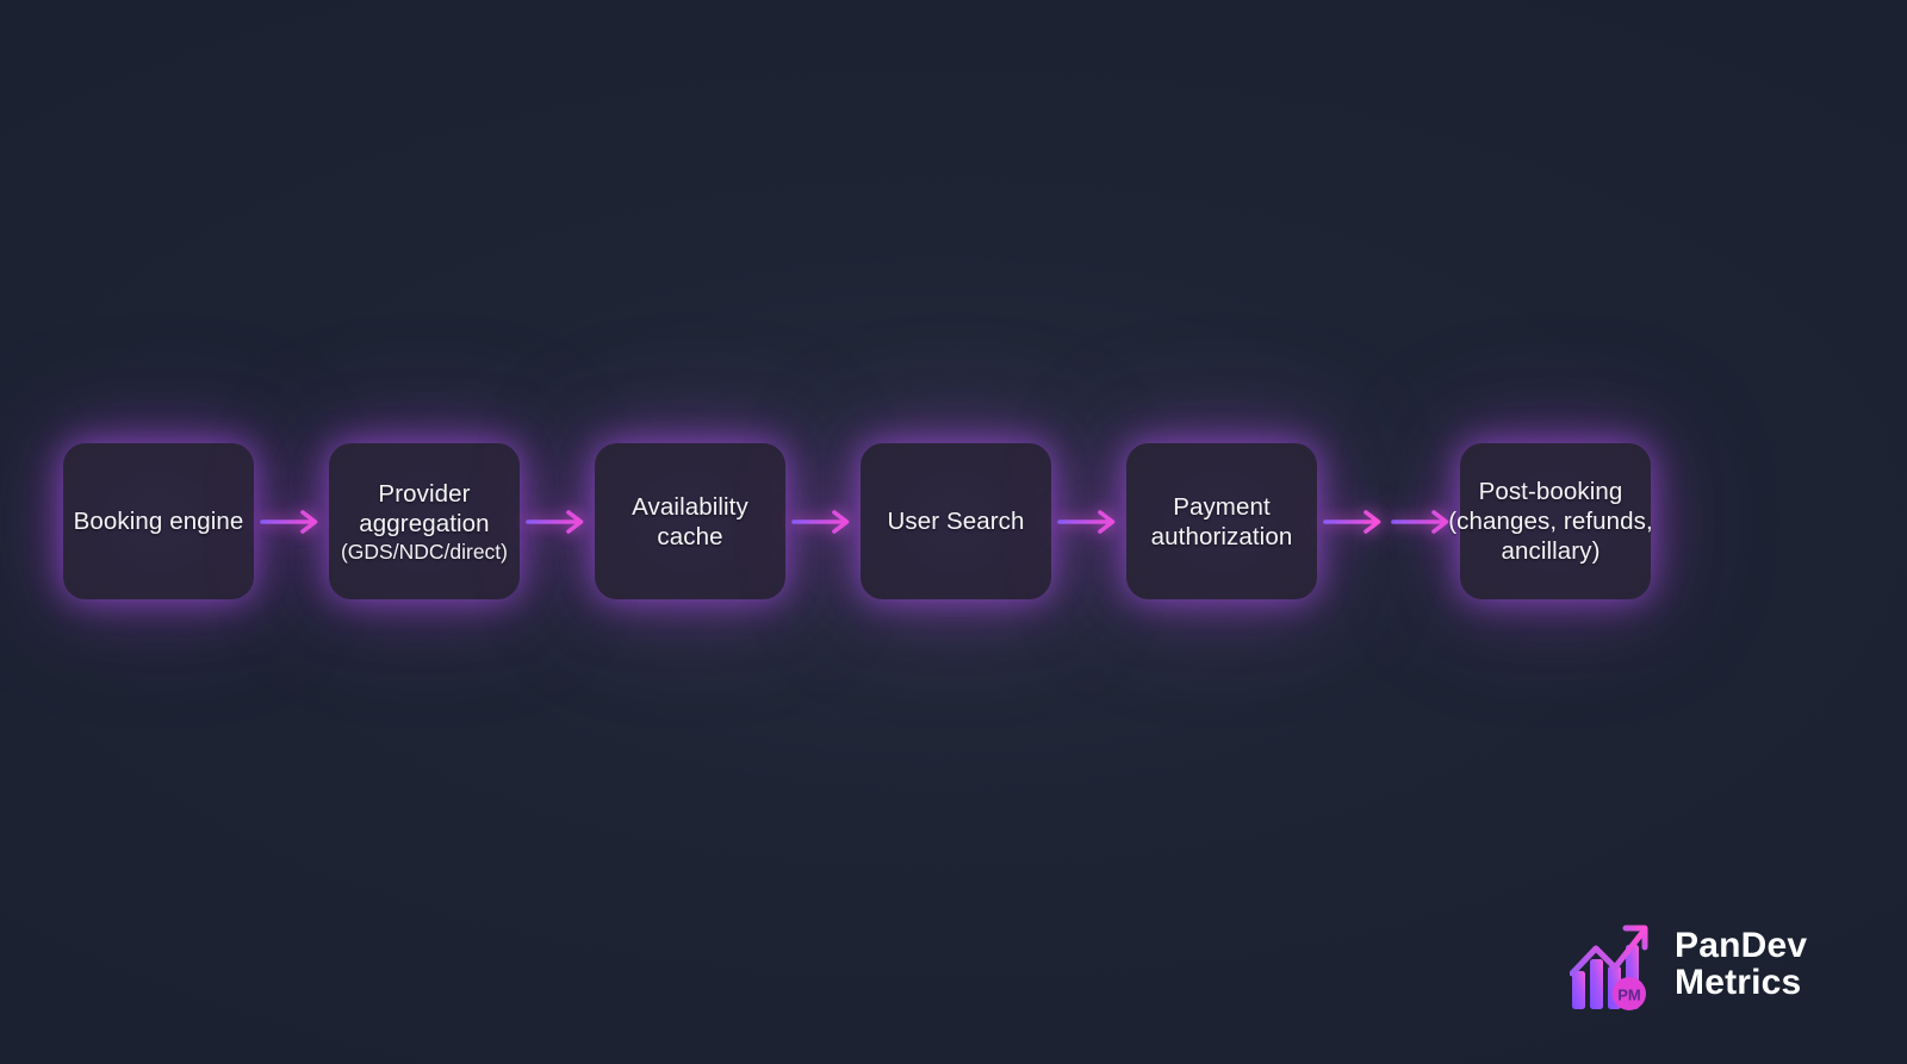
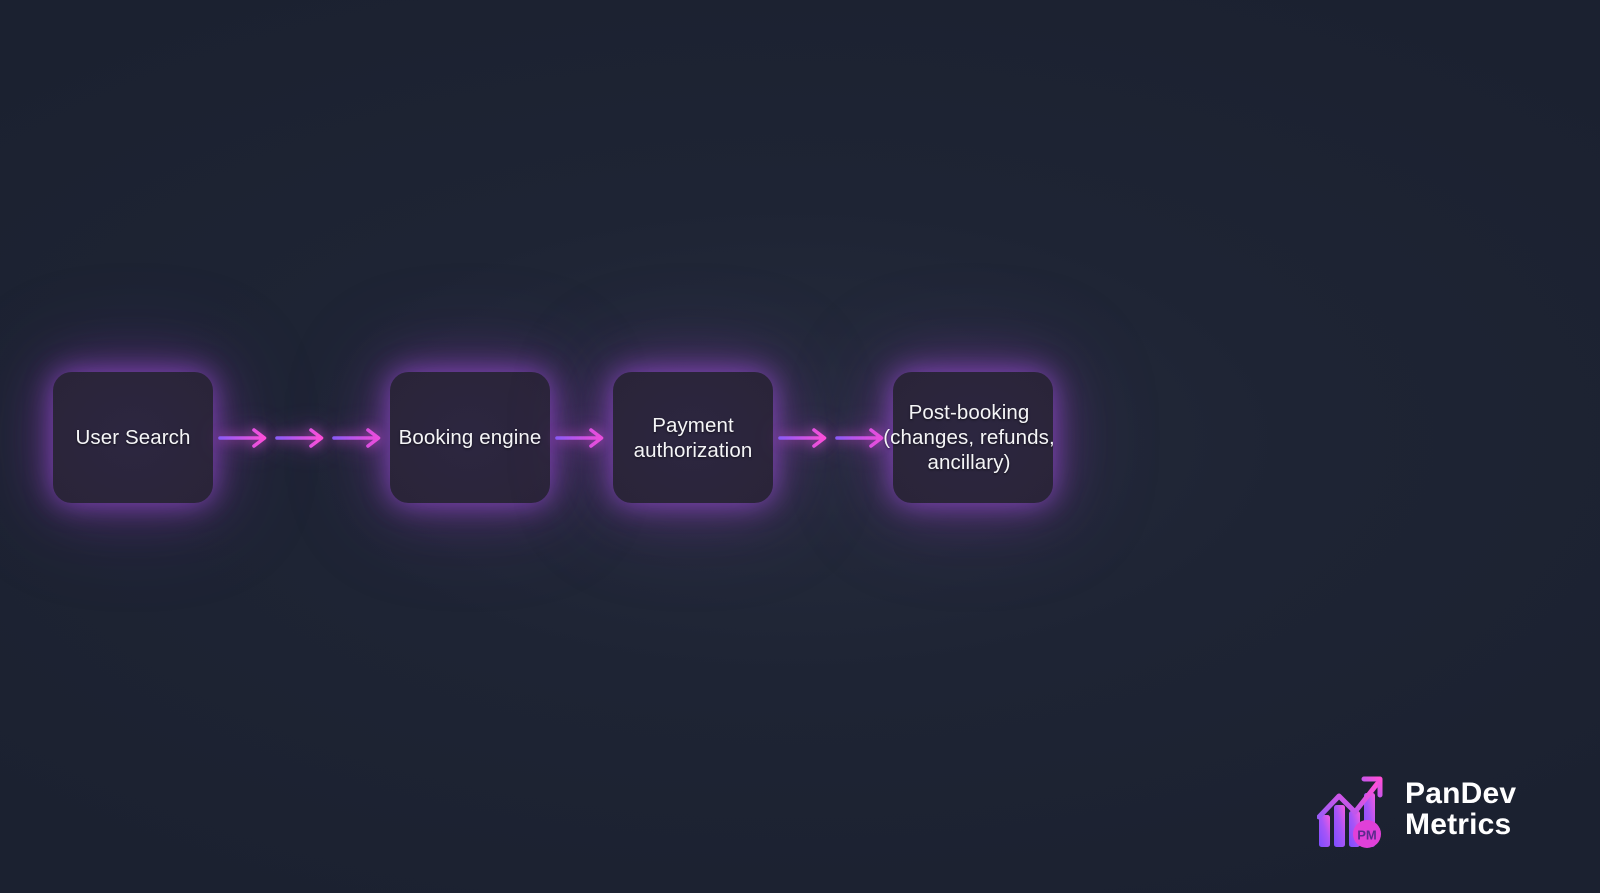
- Booking engine
+ User Search
- Provider aggregation
- (GDS/NDC/direct)
- Availability cache
- User Search
+ Booking engine
  Payment authorization
  Post-booking (changes, refunds, ancillary)
  PM
  PanDev
  Metrics
